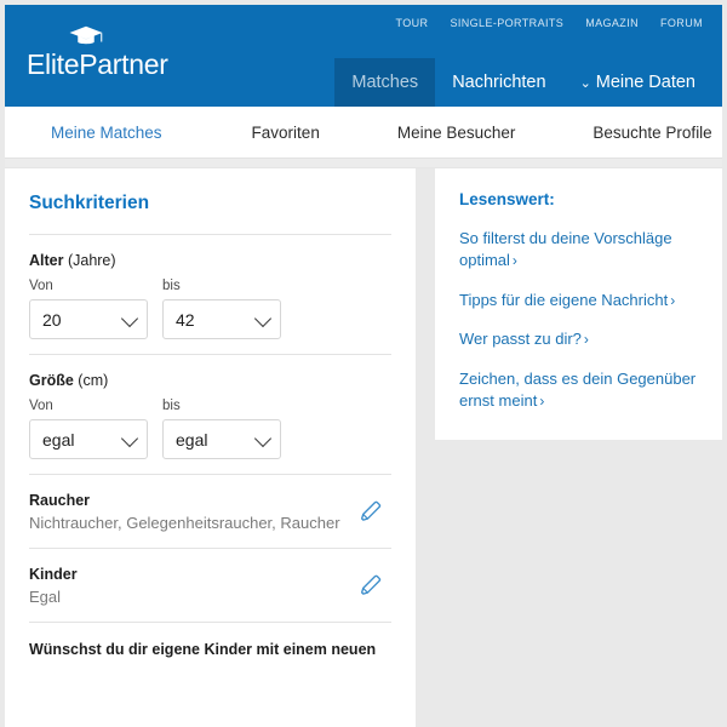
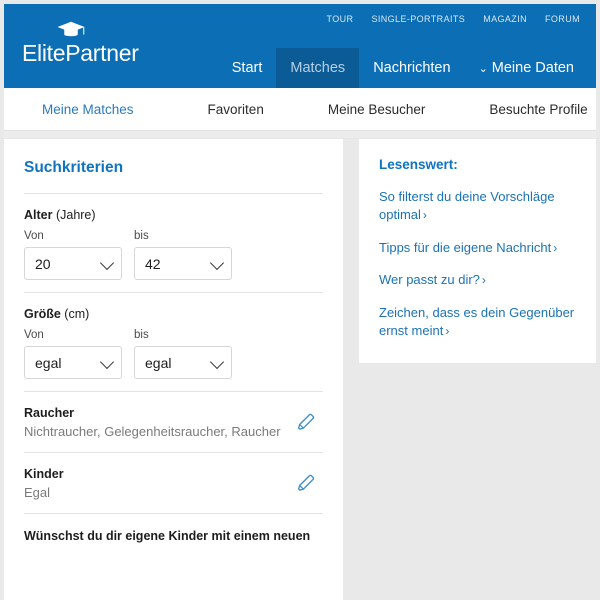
  TOUR
  SINGLE-PORTRAITS
  MAGAZIN
  FORUM
  ElitePartner
+ Start
  Matches
  Nachrichten
  ⌄
  Meine Daten
  Meine Matches
  Favoriten
  Meine Besucher
  Besuchte Profile
  Suchkriterien
  Alter (Jahre)
  Von
  20
  bis
  42
  Größe (cm)
  Von
  egal
  bis
  egal
  Raucher
  Nichtraucher, Gelegenheitsraucher, Raucher
  Kinder
  Egal
  Wünschst du dir eigene Kinder mit einem neuen
  Lesenswert:
  So filterst du deine Vorschläge optimal ›
  Tipps für die eigene Nachricht ›
  Wer passt zu dir? ›
  Zeichen, dass es dein Gegenüber ernst meint ›
